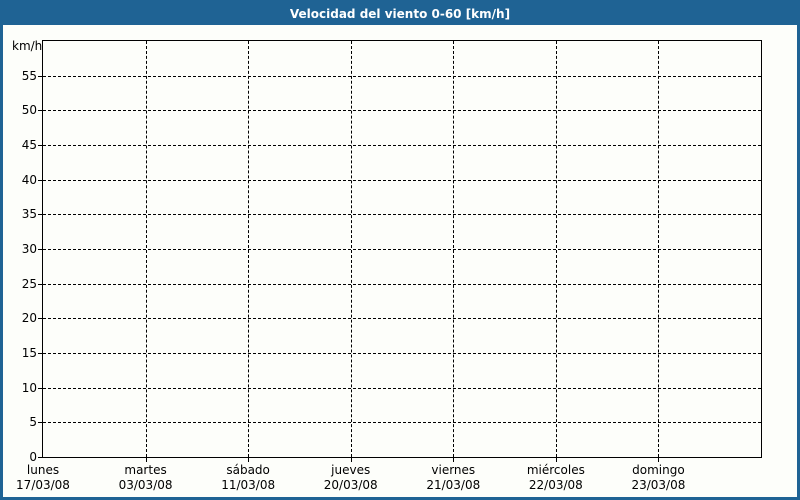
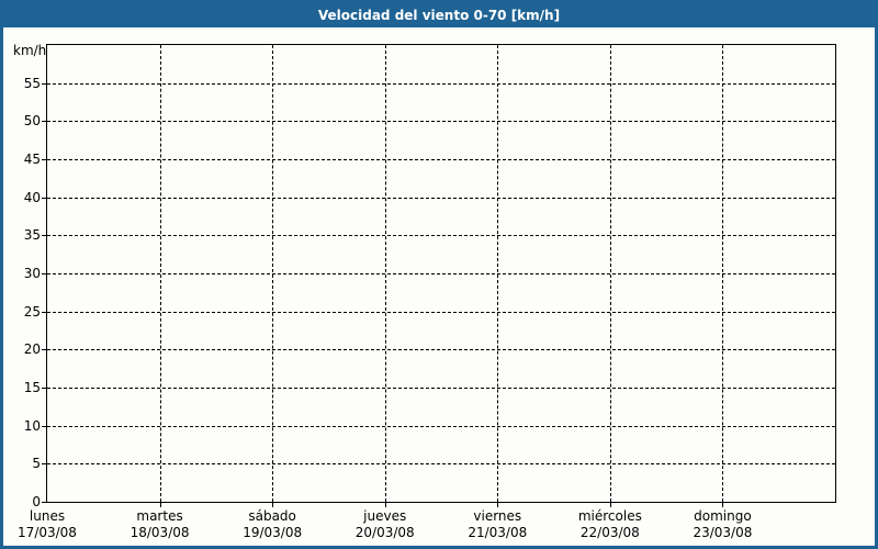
- Velocidad del viento 0-60 [km/h]
+ Velocidad del viento 0-70 [km/h]
  km/h
  0
  5
  10
  15
  20
  25
  30
  35
  40
  45
  50
  55
  lunes
  17/03/08
  martes
- 03/03/08
+ 18/03/08
  sábado
- 11/03/08
+ 19/03/08
  jueves
  20/03/08
  viernes
  21/03/08
  miércoles
  22/03/08
  domingo
  23/03/08
